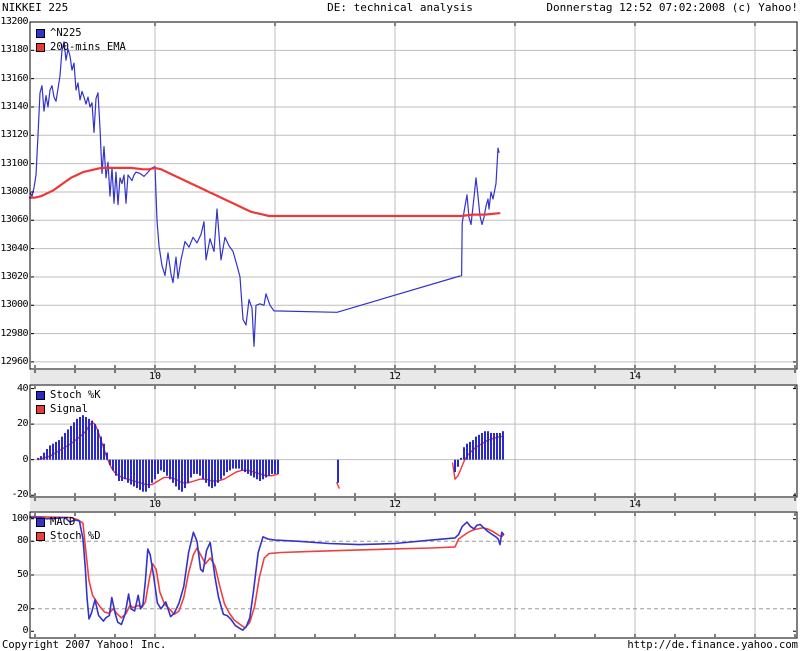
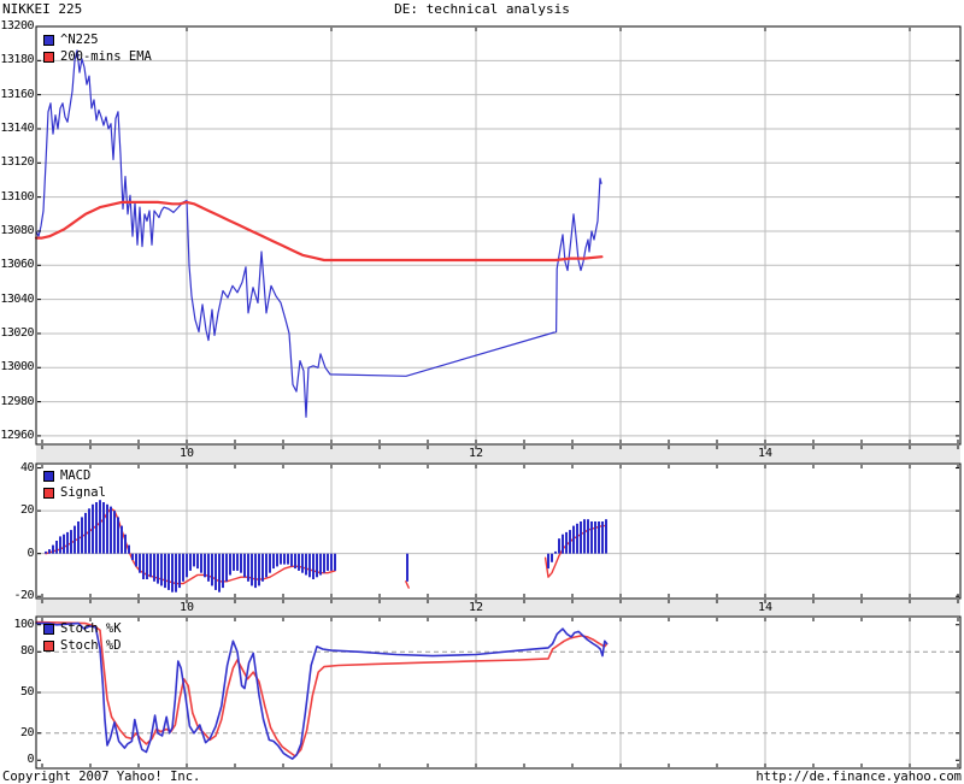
  NIKKEI 225
  DE: technical analysis
- Donnerstag 12:52 07:02:2008 (c) Yahoo!
  13200
  13180
  13160
  13140
  13120
  13100
  13080
  13060
  13040
  13020
  13000
  12980
  12960
  40
  20
  0
  -20
  100
  80
  50
  20
  0
  10
  12
  14
  10
  12
  14
  ^N225
  200-mins EMA
- Stoch %K
+ MACD
  Signal
- MACD
+ Stoch %K
  Stoch %D
  Copyright 2007 Yahoo! Inc.
  http://de.finance.yahoo.com
